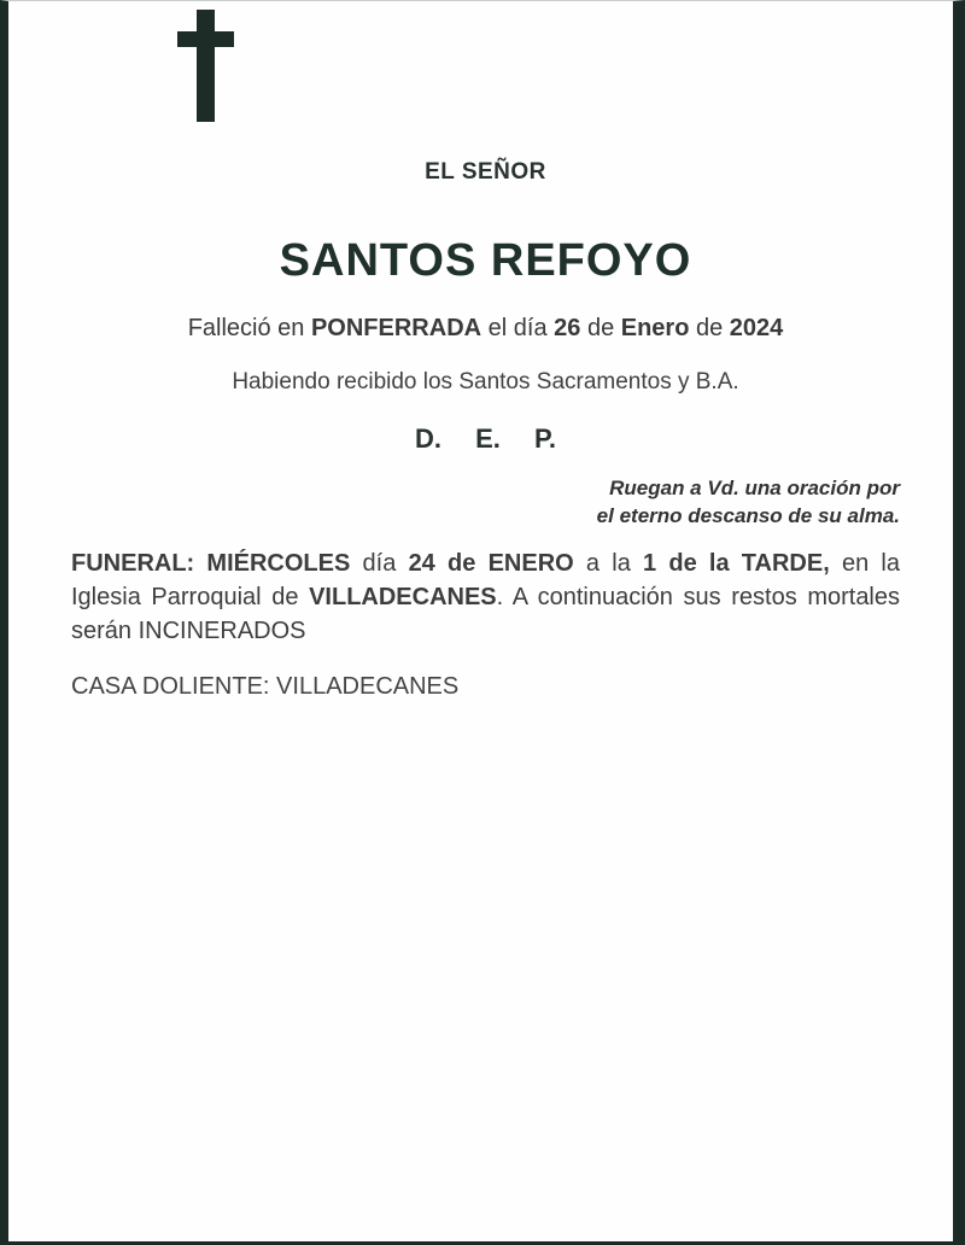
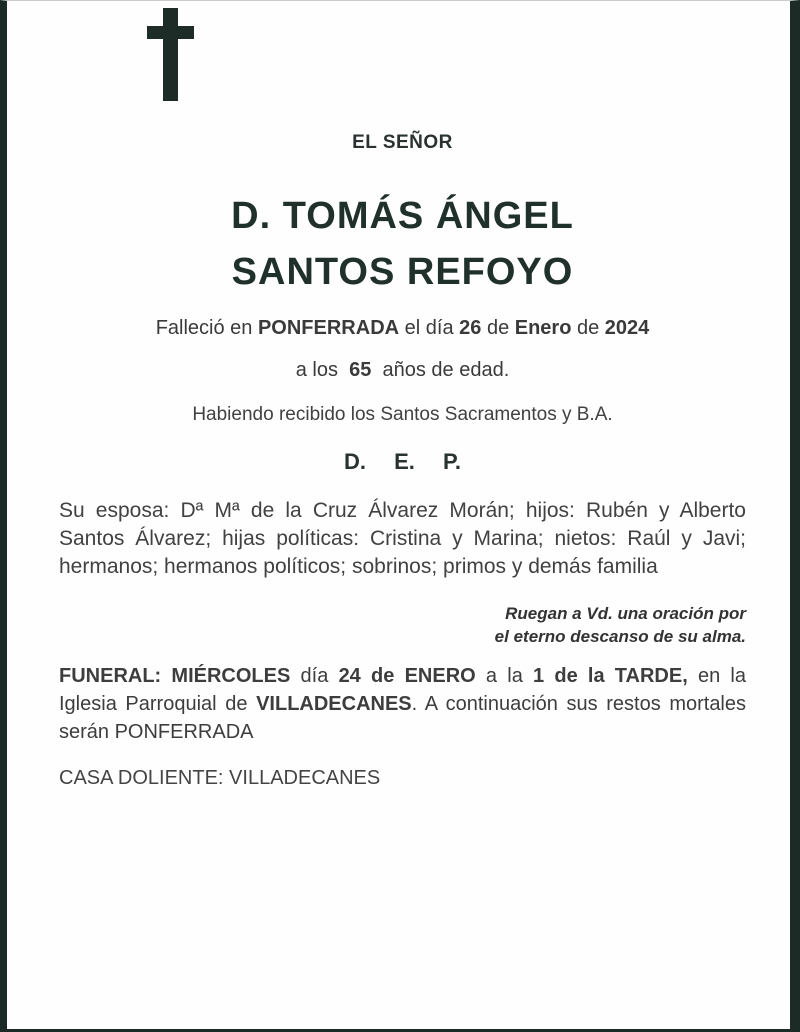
  EL SEÑOR
+ D. TOMÁS ÁNGEL
  SANTOS REFOYO
  Falleció en PONFERRADA el día 26 de Enero de 2024
+ a los 65 años de edad.
  Habiendo recibido los Santos Sacramentos y B.A.
  D. E. P.
+ Su esposa: Dª Mª de la Cruz Álvarez Morán; hijos: Rubén y Alberto Santos Álvarez; hijas políticas: Cristina y Marina; nietos: Raúl y Javi; hermanos; hermanos políticos; sobrinos; primos y demás familia
  Ruegan a Vd. una oración por
  el eterno descanso de su alma.
- FUNERAL: MIÉRCOLES día 24 de ENERO a la 1 de la TARDE, en la Iglesia Parroquial de VILLADECANES. A continuación sus restos mortales serán INCINERADOS
+ FUNERAL: MIÉRCOLES día 24 de ENERO a la 1 de la TARDE, en la Iglesia Parroquial de VILLADECANES. A continuación sus restos mortales serán PONFERRADA
  CASA DOLIENTE: VILLADECANES
